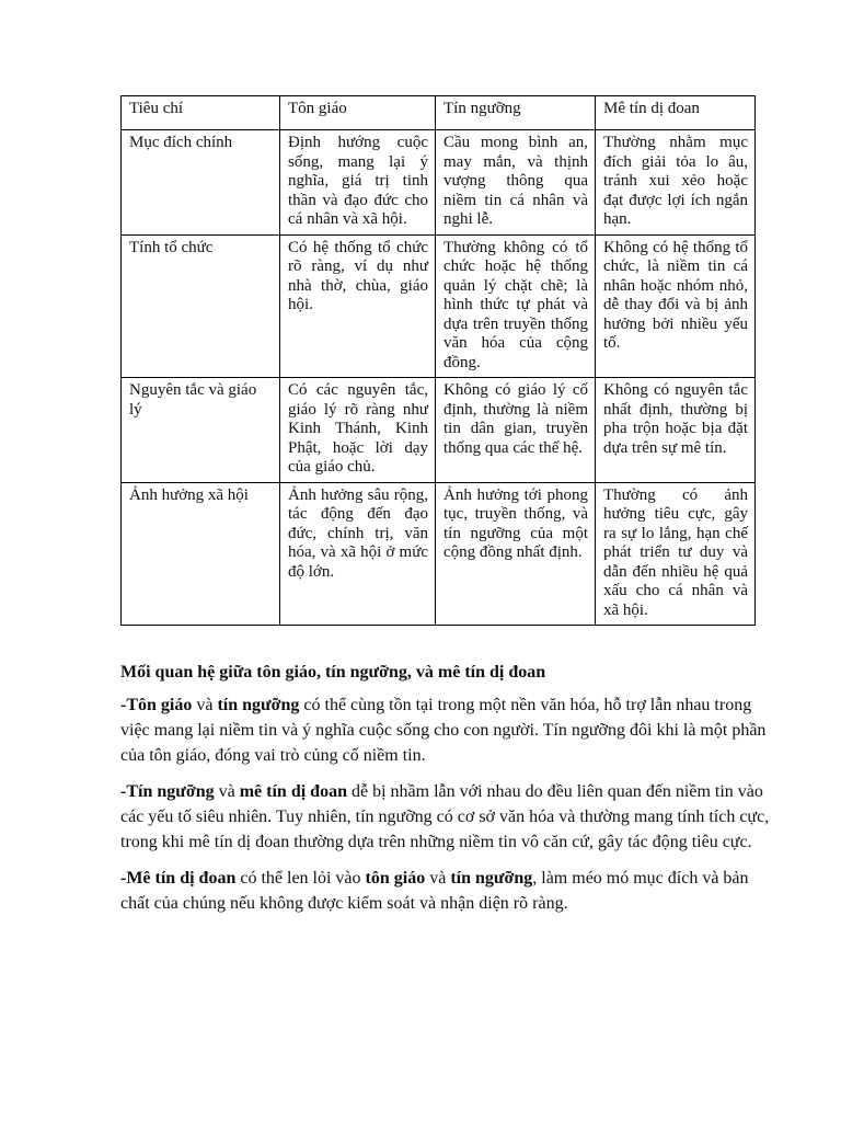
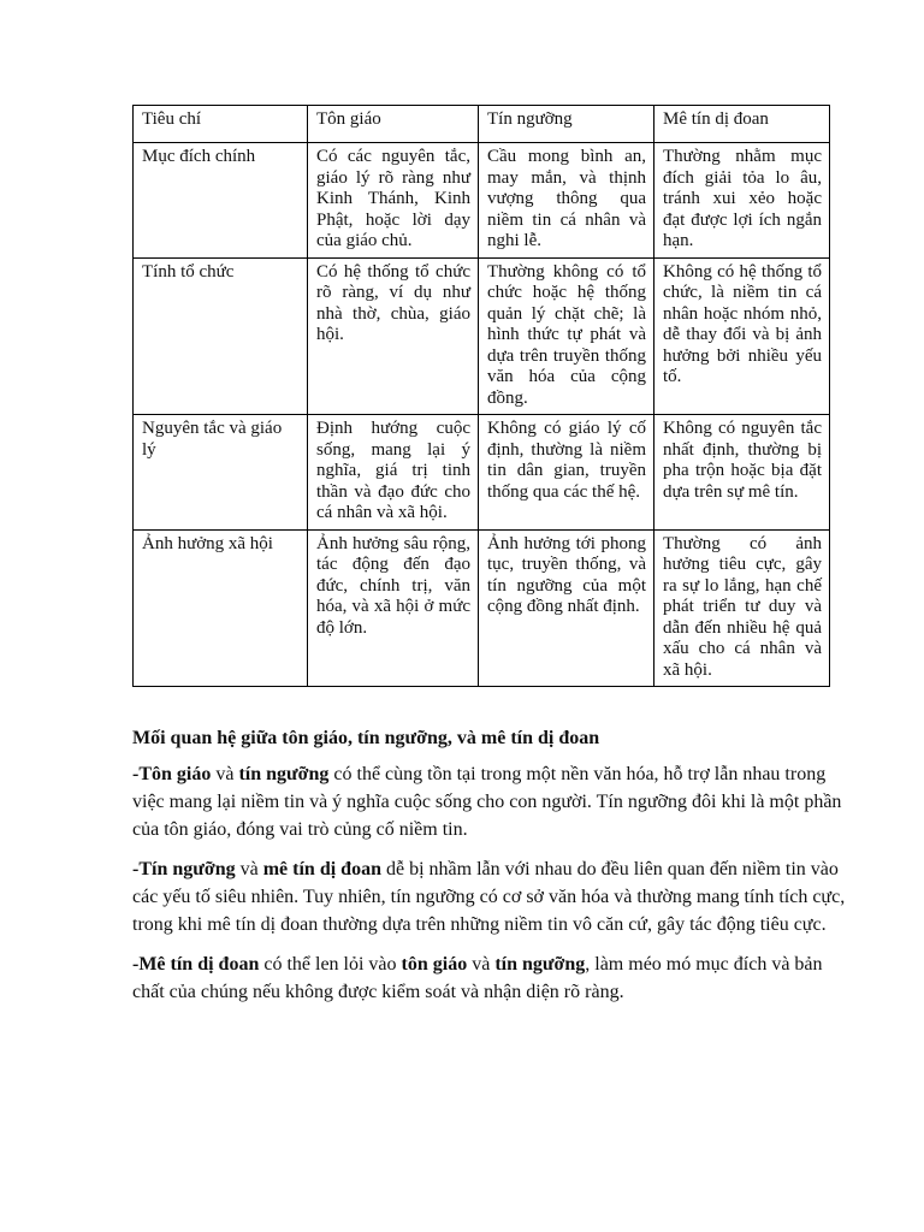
  Tiêu chí	Tôn giáo	Tín ngưỡng	Mê tín dị đoan
- Mục đích chính	Định hướng cuộc sống, mang lại ý nghĩa, giá trị tinh thần và đạo đức cho cá nhân và xã hội.	Cầu mong bình an, may mắn, và thịnh vượng thông qua niềm tin cá nhân và nghi lễ.	Thường nhằm mục đích giải tỏa lo âu, tránh xui xẻo hoặc đạt được lợi ích ngắn hạn.
+ Mục đích chính	Có các nguyên tắc, giáo lý rõ ràng như Kinh Thánh, Kinh Phật, hoặc lời dạy của giáo chủ.	Cầu mong bình an, may mắn, và thịnh vượng thông qua niềm tin cá nhân và nghi lễ.	Thường nhằm mục đích giải tỏa lo âu, tránh xui xẻo hoặc đạt được lợi ích ngắn hạn.
  Tính tổ chức	Có hệ thống tổ chức rõ ràng, ví dụ như nhà thờ, chùa, giáo hội.	Thường không có tổ chức hoặc hệ thống quản lý chặt chẽ; là hình thức tự phát và dựa trên truyền thống văn hóa của cộng đồng.	Không có hệ thống tổ chức, là niềm tin cá nhân hoặc nhóm nhỏ, dễ thay đổi và bị ảnh hưởng bởi nhiều yếu tố.
- Nguyên tắc và giáo lý	Có các nguyên tắc, giáo lý rõ ràng như Kinh Thánh, Kinh Phật, hoặc lời dạy của giáo chủ.	Không có giáo lý cố định, thường là niềm tin dân gian, truyền thống qua các thế hệ.	Không có nguyên tắc nhất định, thường bị pha trộn hoặc bịa đặt dựa trên sự mê tín.
+ Nguyên tắc và giáo lý	Định hướng cuộc sống, mang lại ý nghĩa, giá trị tinh thần và đạo đức cho cá nhân và xã hội.	Không có giáo lý cố định, thường là niềm tin dân gian, truyền thống qua các thế hệ.	Không có nguyên tắc nhất định, thường bị pha trộn hoặc bịa đặt dựa trên sự mê tín.
  Ảnh hưởng xã hội	Ảnh hưởng sâu rộng, tác động đến đạo đức, chính trị, văn hóa, và xã hội ở mức độ lớn.	Ảnh hưởng tới phong tục, truyền thống, và tín ngưỡng của một cộng đồng nhất định.	Thường có ảnh hưởng tiêu cực, gây ra sự lo lắng, hạn chế phát triển tư duy và dẫn đến nhiều hệ quả xấu cho cá nhân và xã hội.
  Mối quan hệ giữa tôn giáo, tín ngưỡng, và mê tín dị đoan
  -Tôn giáo và tín ngưỡng có thể cùng tồn tại trong một nền văn hóa, hỗ trợ lẫn nhau trong việc mang lại niềm tin và ý nghĩa cuộc sống cho con người. Tín ngưỡng đôi khi là một phần của tôn giáo, đóng vai trò củng cố niềm tin.
  -Tín ngưỡng và mê tín dị đoan dễ bị nhầm lẫn với nhau do đều liên quan đến niềm tin vào các yếu tố siêu nhiên. Tuy nhiên, tín ngưỡng có cơ sở văn hóa và thường mang tính tích cực, trong khi mê tín dị đoan thường dựa trên những niềm tin vô căn cứ, gây tác động tiêu cực.
  -Mê tín dị đoan có thể len lỏi vào tôn giáo và tín ngưỡng, làm méo mó mục đích và bản chất của chúng nếu không được kiểm soát và nhận diện rõ ràng.
